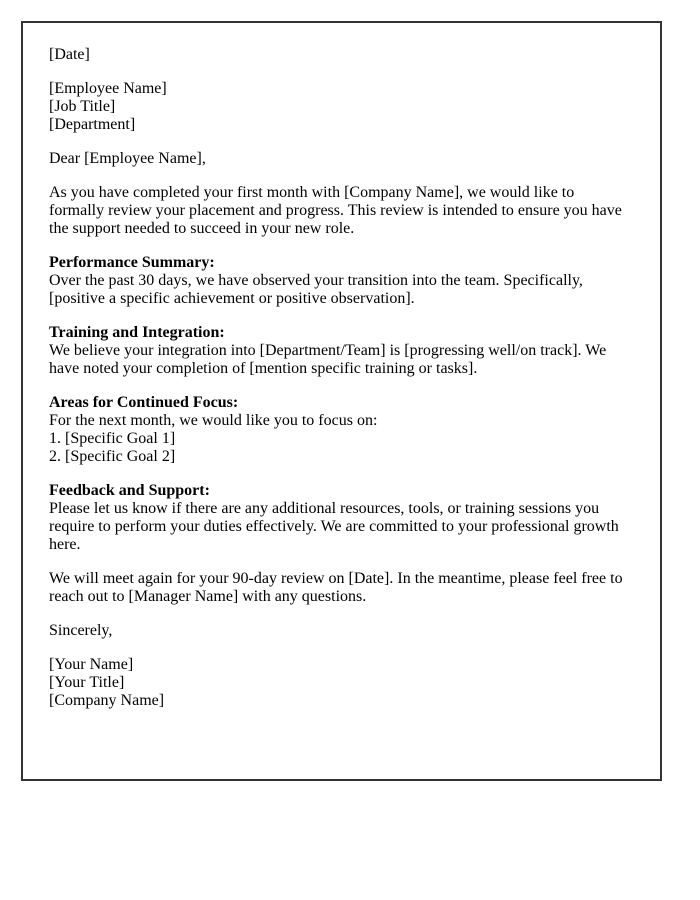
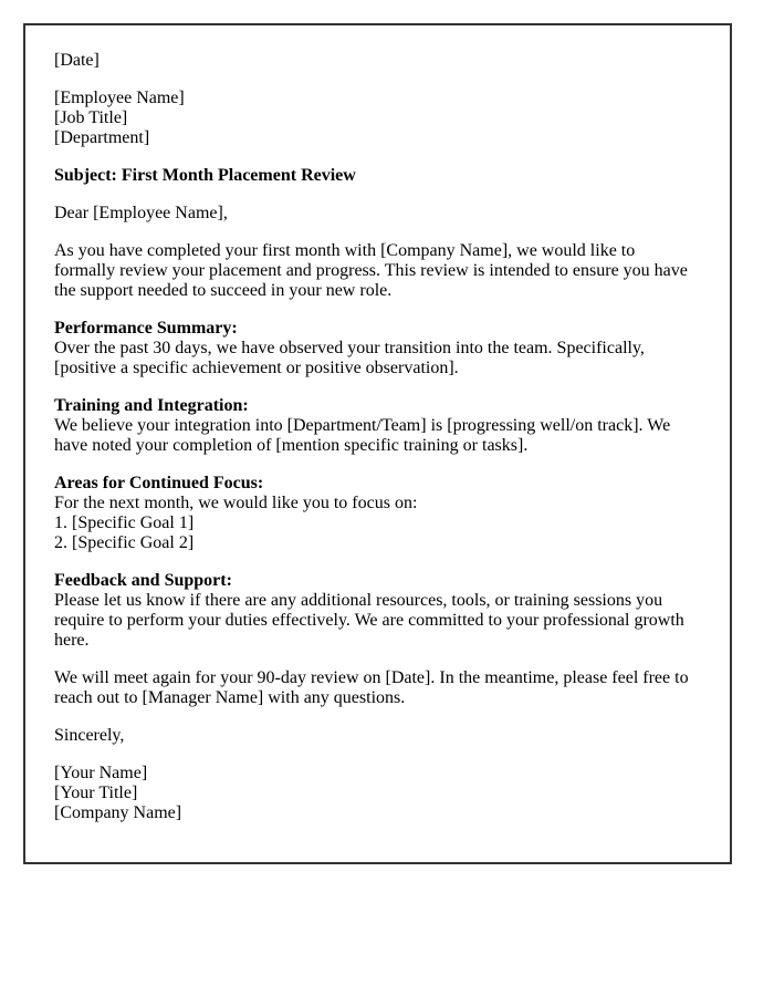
  [Date]
  [Employee Name]
  [Job Title]
  [Department]
+ Subject: First Month Placement Review
  Dear [Employee Name],
  As you have completed your first month with [Company Name], we would like to
  formally review your placement and progress. This review is intended to ensure you have
  the support needed to succeed in your new role.
  Performance Summary:
  Over the past 30 days, we have observed your transition into the team. Specifically,
  [positive a specific achievement or positive observation].
  Training and Integration:
  We believe your integration into [Department/Team] is [progressing well/on track]. We
  have noted your completion of [mention specific training or tasks].
  Areas for Continued Focus:
  For the next month, we would like you to focus on:
  1. [Specific Goal 1]
  2. [Specific Goal 2]
  Feedback and Support:
  Please let us know if there are any additional resources, tools, or training sessions you
  require to perform your duties effectively. We are committed to your professional growth
  here.
  We will meet again for your 90-day review on [Date]. In the meantime, please feel free to
  reach out to [Manager Name] with any questions.
  Sincerely,
  [Your Name]
  [Your Title]
  [Company Name]
